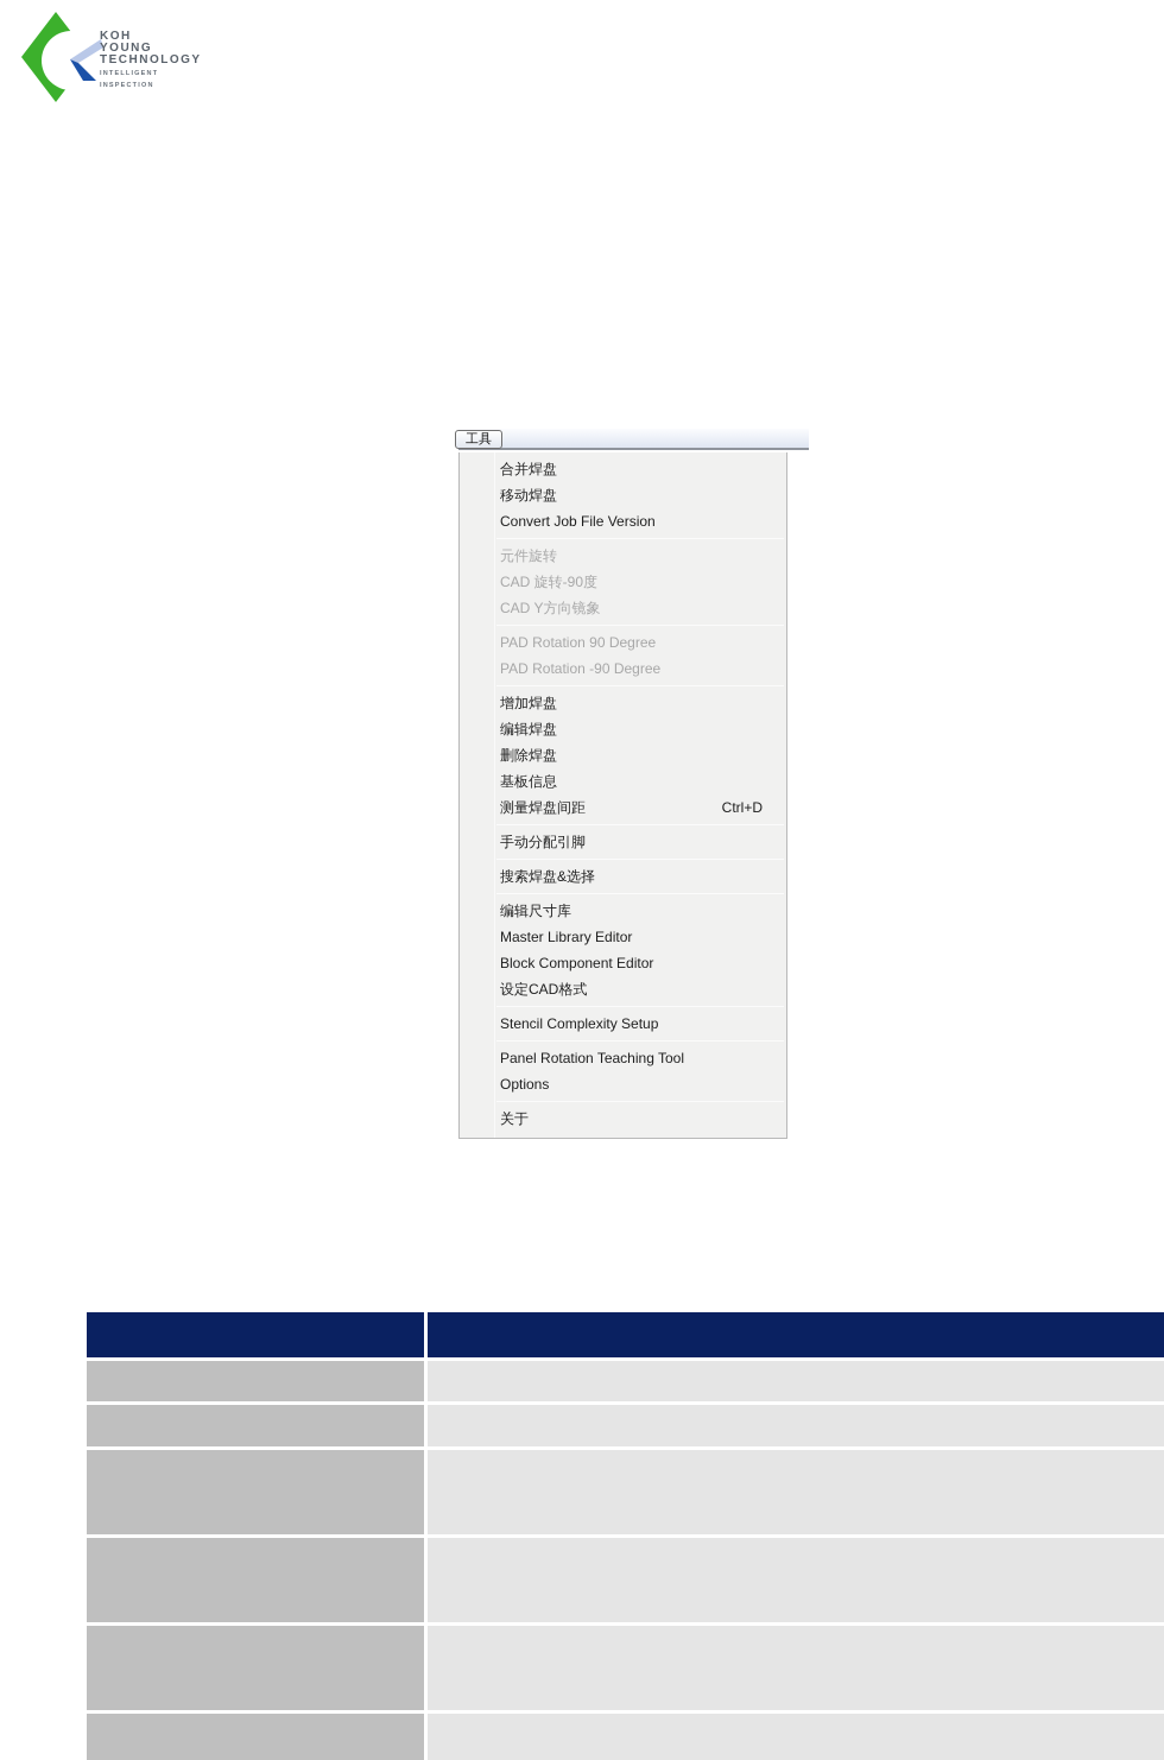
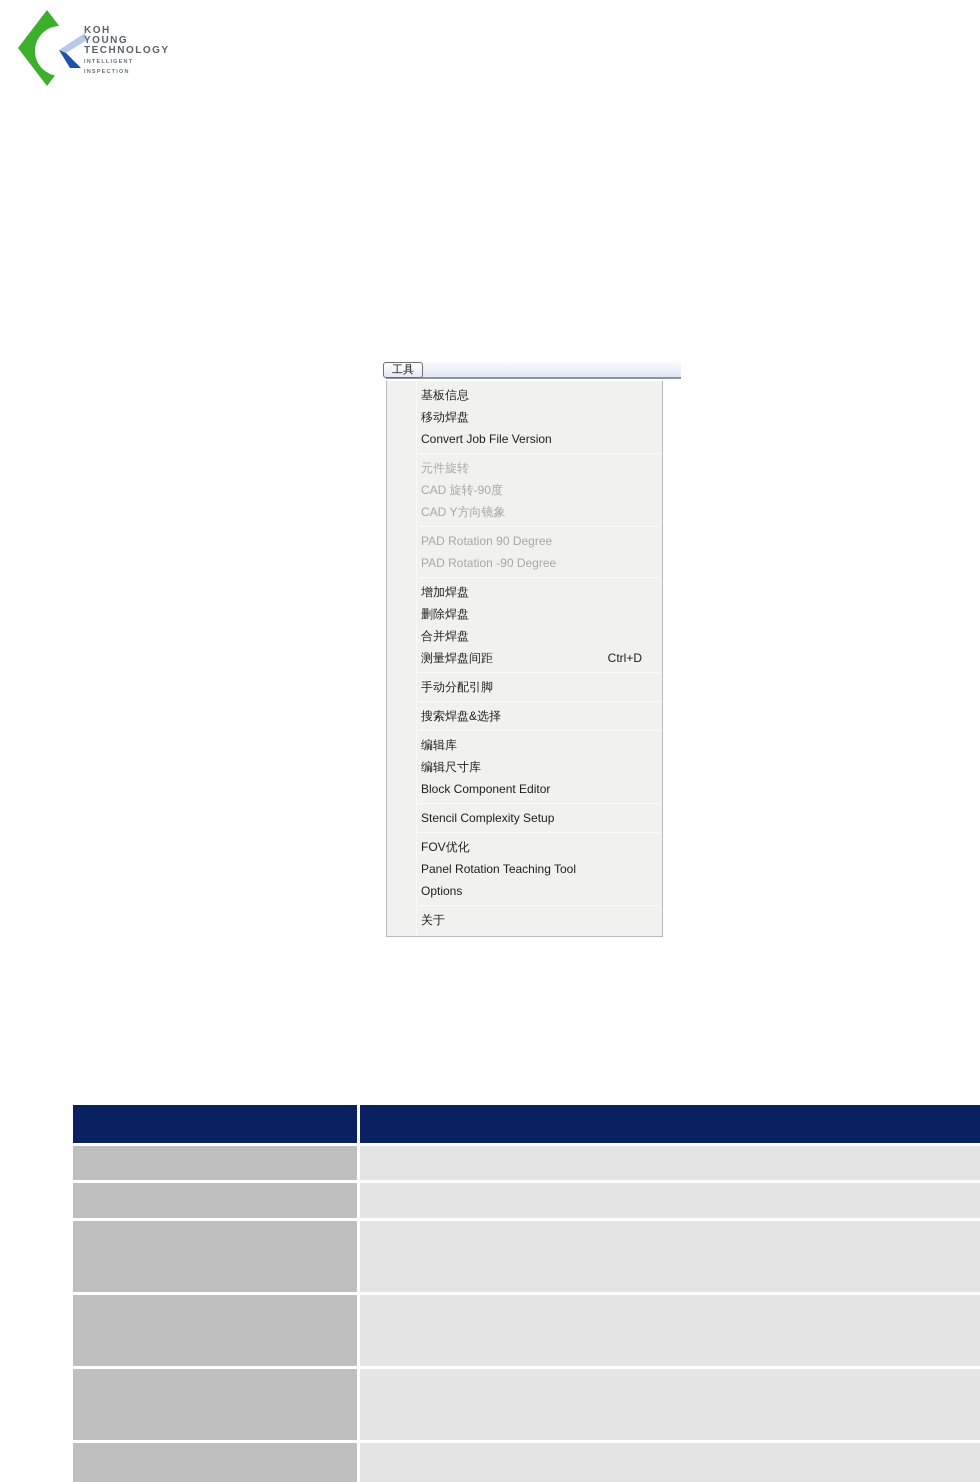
  KOH
  YOUNG
  TECHNOLOGY
  工具
- 合并焊盘
+ 基板信息
  移动焊盘
  Convert Job File Version
  元件旋转
  CAD 旋转-90度
  CAD Y方向镜象
  PAD Rotation 90 Degree
  PAD Rotation -90 Degree
  增加焊盘
- 编辑焊盘
  删除焊盘
- 基板信息
+ 合并焊盘
  测量焊盘间距
  Ctrl+D
  手动分配引脚
  搜索焊盘&选择
+ 编辑库
  编辑尺寸库
- Master Library Editor
  Block Component Editor
- 设定CAD格式
  Stencil Complexity Setup
+ FOV优化
  Panel Rotation Teaching Tool
  Options
  关于
